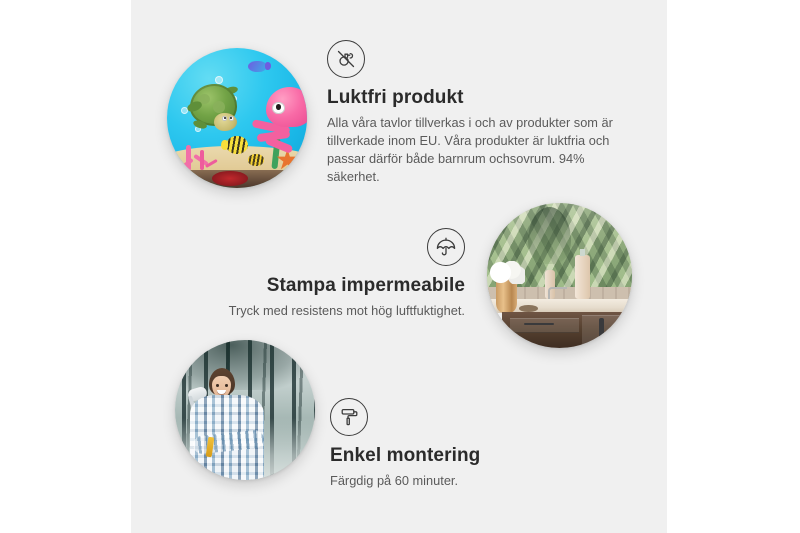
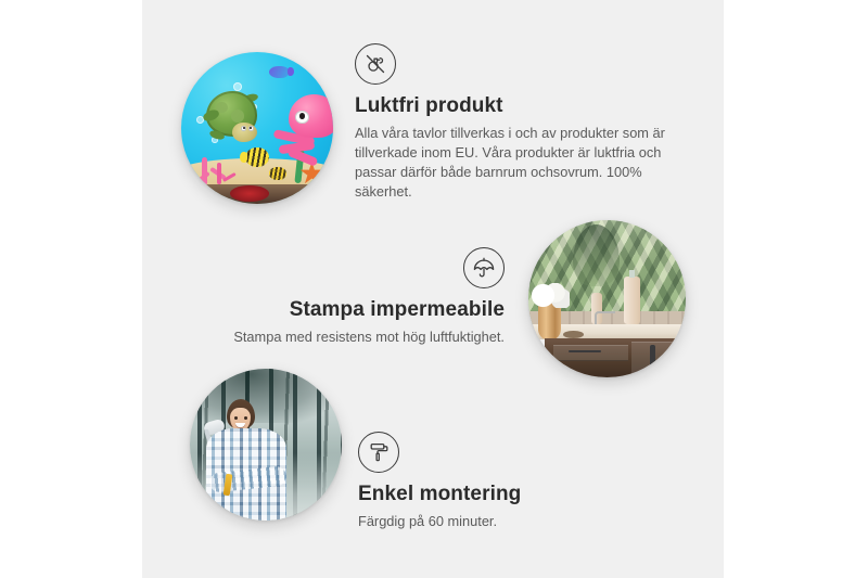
  Luktfri produkt
- Alla våra tavlor tillverkas i och av produkter som är tillverkade inom EU. Våra produkter är luktfria och passar därför både barnrum ochsovrum. 94% säkerhet.
+ Alla våra tavlor tillverkas i och av produkter som är tillverkade inom EU. Våra produkter är luktfria och passar därför både barnrum ochsovrum. 100% säkerhet.
  Stampa impermeabile
- Tryck med resistens mot hög luftfuktighet.
+ Stampa med resistens mot hög luftfuktighet.
  Enkel montering
  Färgdig på 60 minuter.
